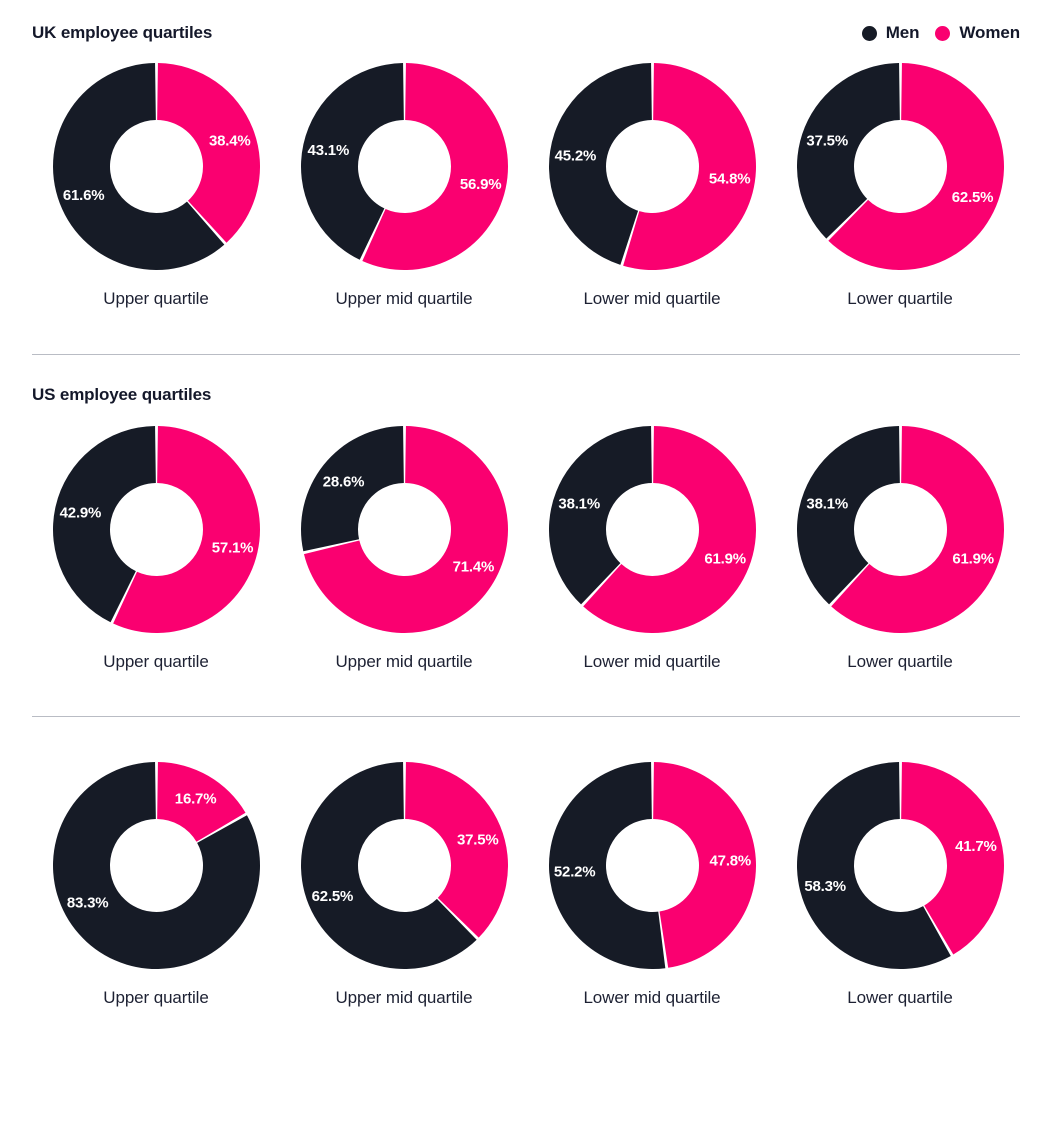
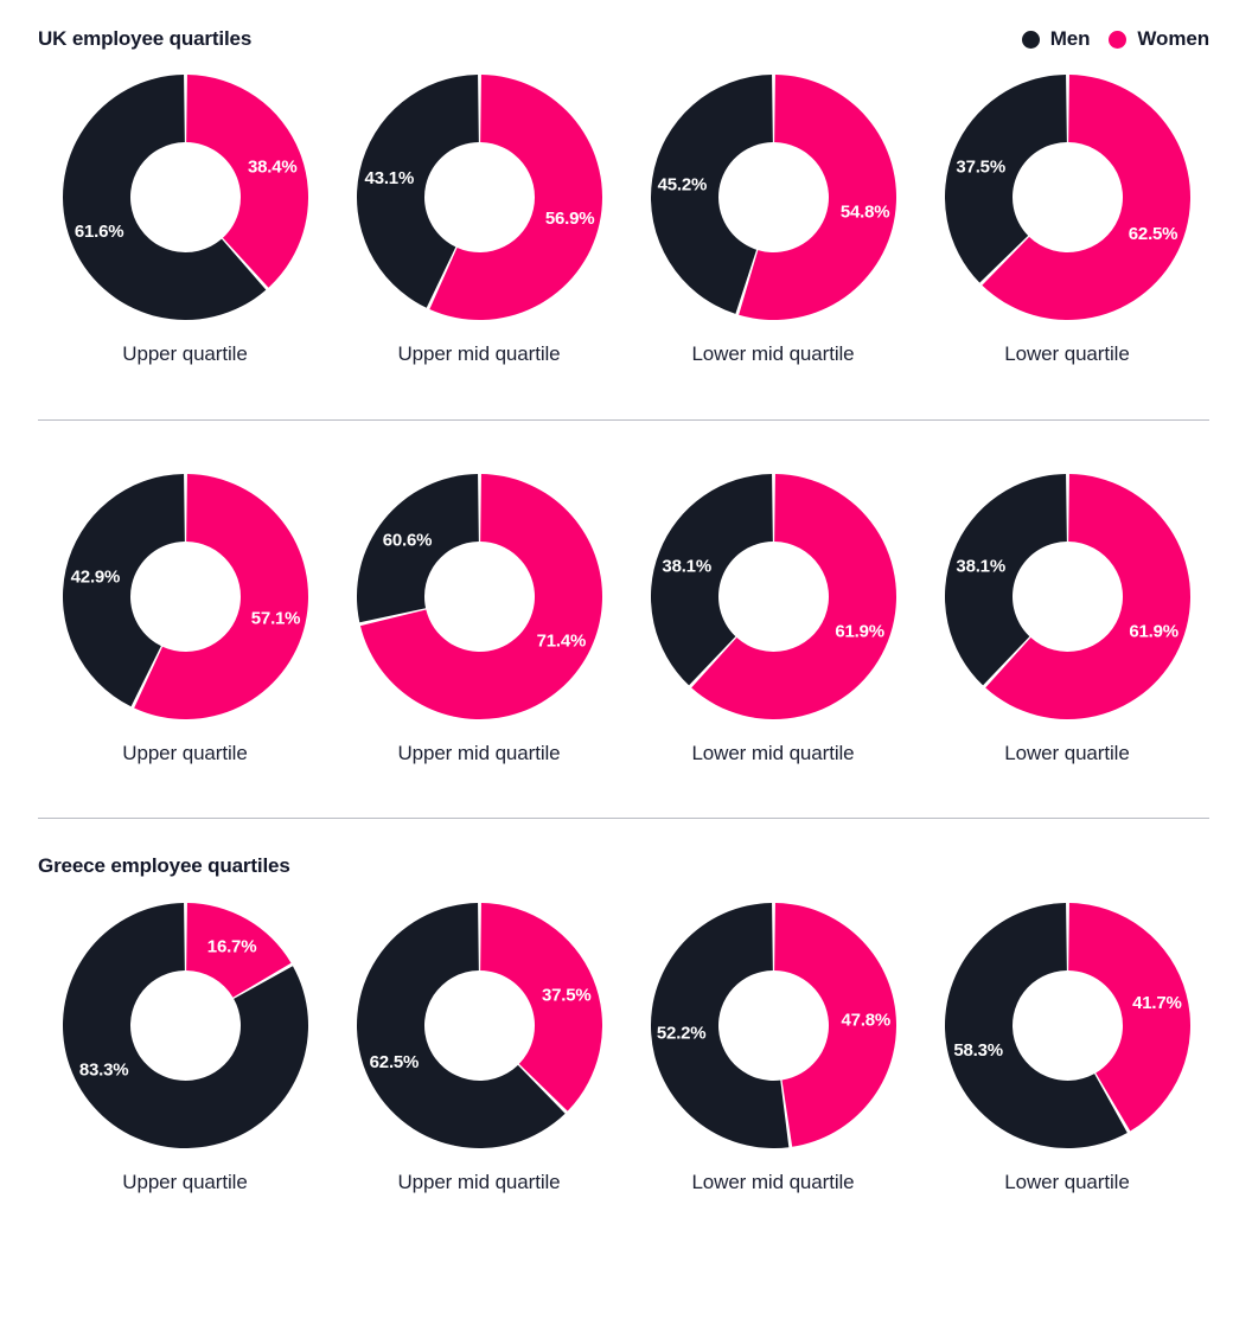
  UK employee quartiles
  Men
  Women
  38.4%
  61.6%
  Upper quartile
  56.9%
  43.1%
  Upper mid quartile
  54.8%
  45.2%
  Lower mid quartile
  62.5%
  37.5%
  Lower quartile
- US employee quartiles
  57.1%
  42.9%
  Upper quartile
  71.4%
- 28.6%
+ 60.6%
  Upper mid quartile
  61.9%
  38.1%
  Lower mid quartile
  61.9%
  38.1%
  Lower quartile
+ Greece employee quartiles
  16.7%
  83.3%
  Upper quartile
  37.5%
  62.5%
  Upper mid quartile
  47.8%
  52.2%
  Lower mid quartile
  41.7%
  58.3%
  Lower quartile
